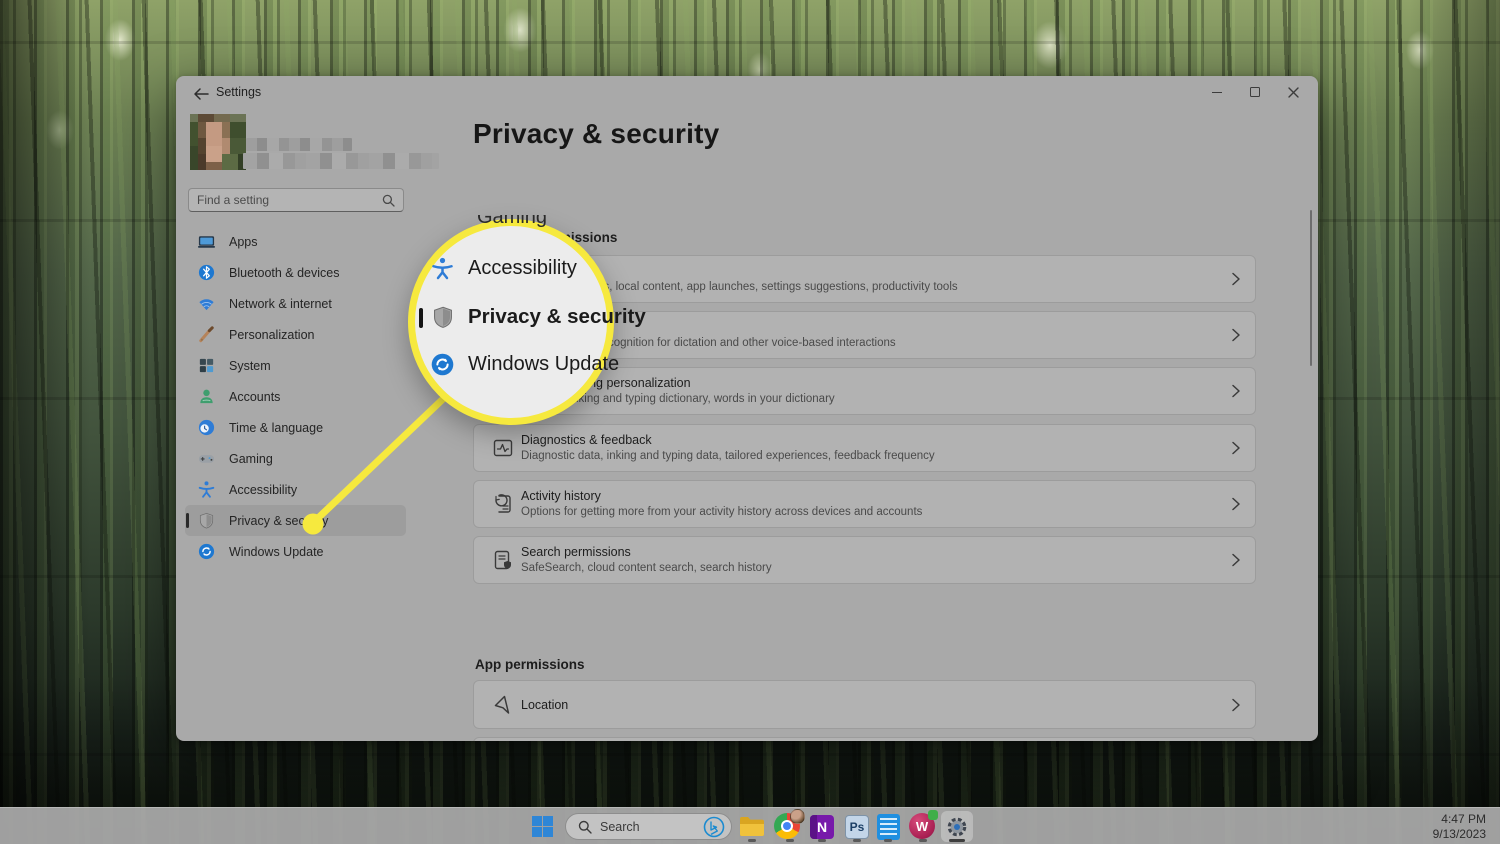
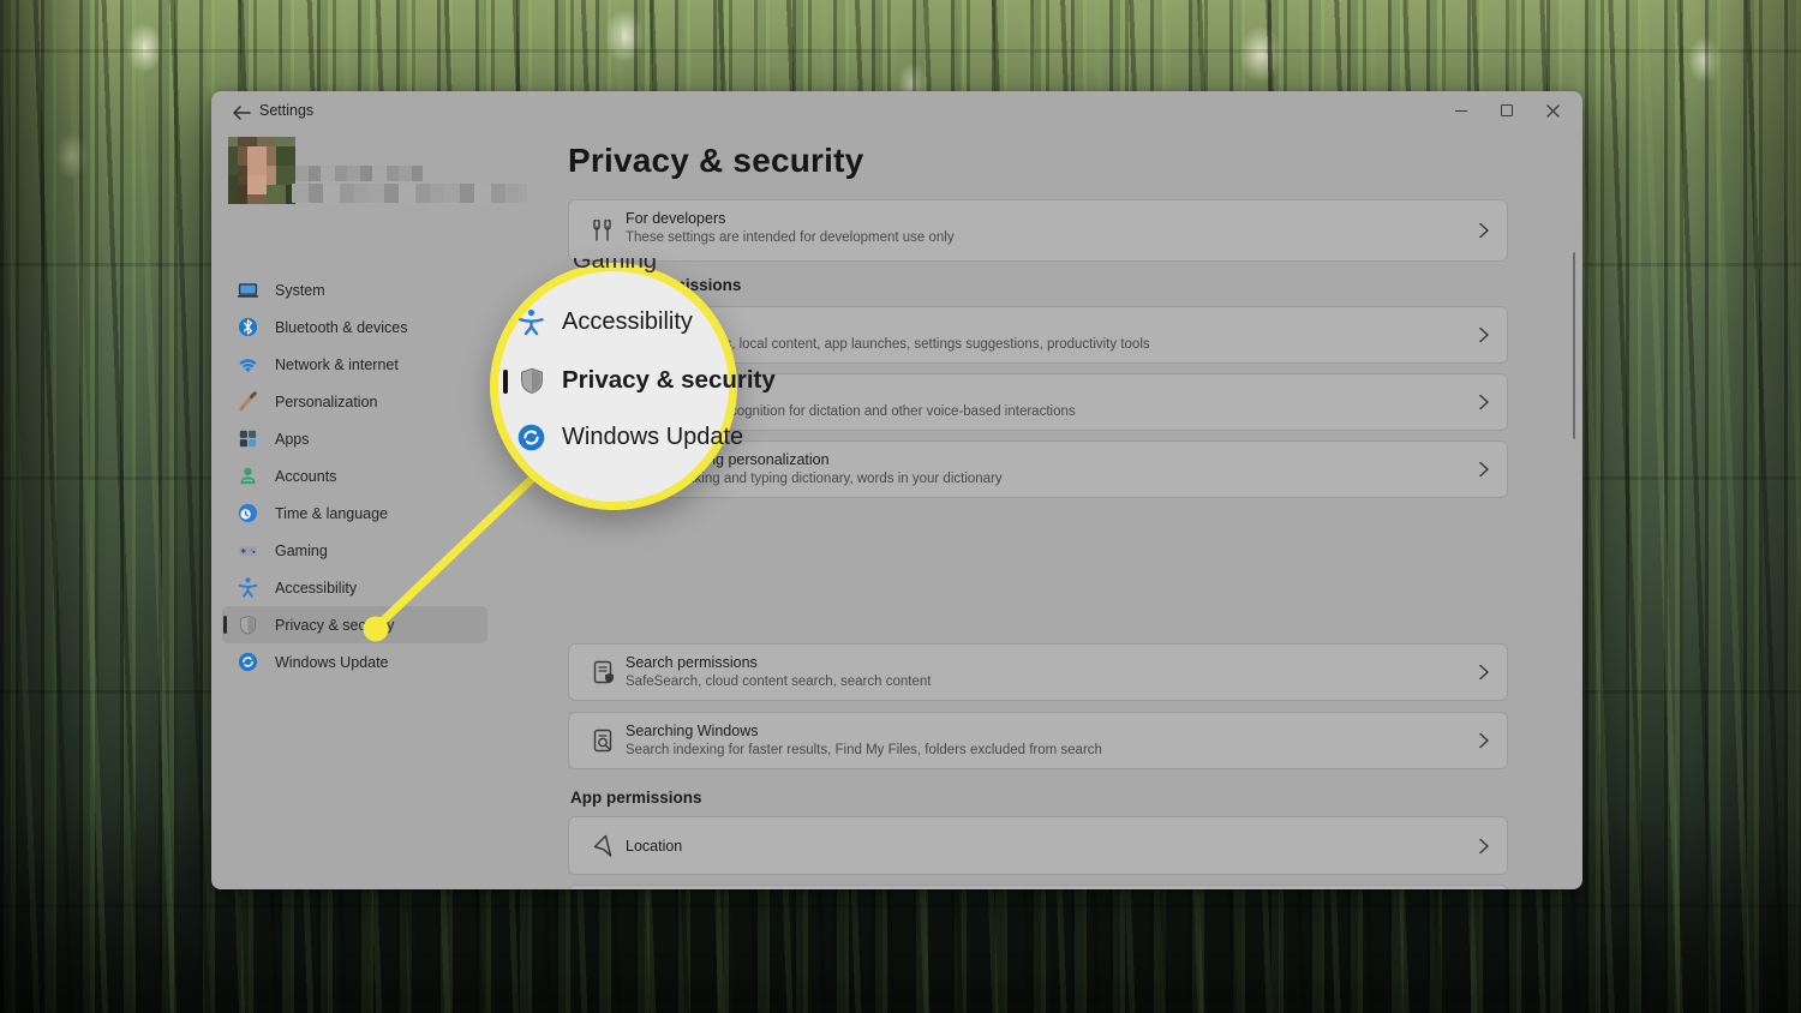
  Settings
- Find a setting
- Apps
+ System
  Bluetooth & devices
  Network & internet
  Personalization
- System
+ Apps
  Accounts
  Time & language
  Gaming
  Accessibility
  Privacy & secy
  Windows Update
  Privacy & security
+ For developers
+ These settings are intended for development use only
  , local content, app launches, settings suggestions, productivity tools
  ognition for dictation and other voice-based interactions
  king and typing dictionary, words in your dictionary
- Diagnostics & feedback
- Diagnostic data, inking and typing data, tailored experiences, feedback frequency
- Activity history
- Options for getting more from your activity history across devices and accounts
  Search permissions
- SafeSearch, cloud content search, search history
+ SafeSearch, cloud content search, search content
+ Searching Windows
+ Search indexing for faster results, Find My Files, folders excluded from search
  App permissions
  Location
  Gaming
  Accessibility
  Privacy & security
  Windows Update
- Search
- N
- Ps
- W
- 4:47 PM
- 9/13/2023
